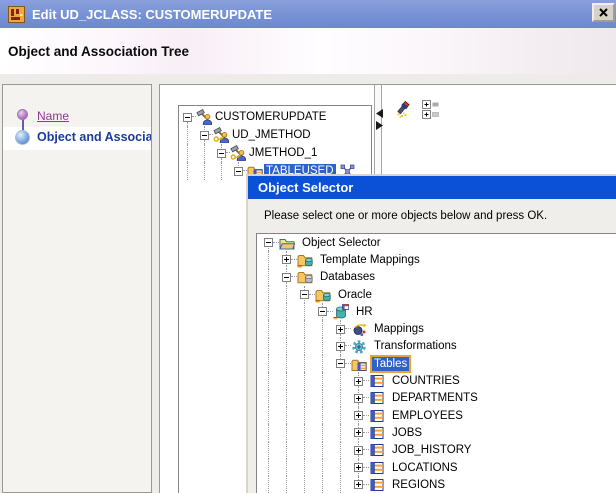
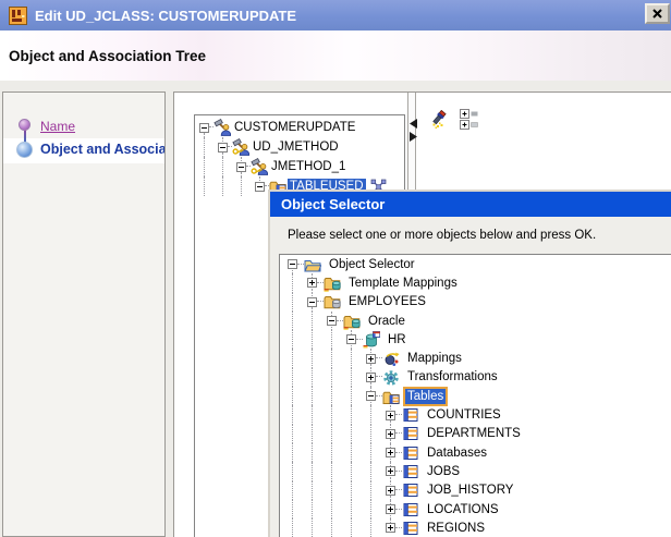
  Edit UD_JCLASS: CUSTOMERUPDATE
  Object and Association Tree
  Name
  Object and Associa
  CUSTOMERUPDATE
  UD_JMETHOD
  JMETHOD_1
  TABLEUSED
  Object Selector
  Please select one or more objects below and press OK.
  Object Selector
  Template Mappings
- Databases
+ EMPLOYEES
  Oracle
  HR
  Mappings
  Transformations
  Tables
  COUNTRIES
  DEPARTMENTS
- EMPLOYEES
+ Databases
  JOBS
  JOB_HISTORY
  LOCATIONS
  REGIONS
